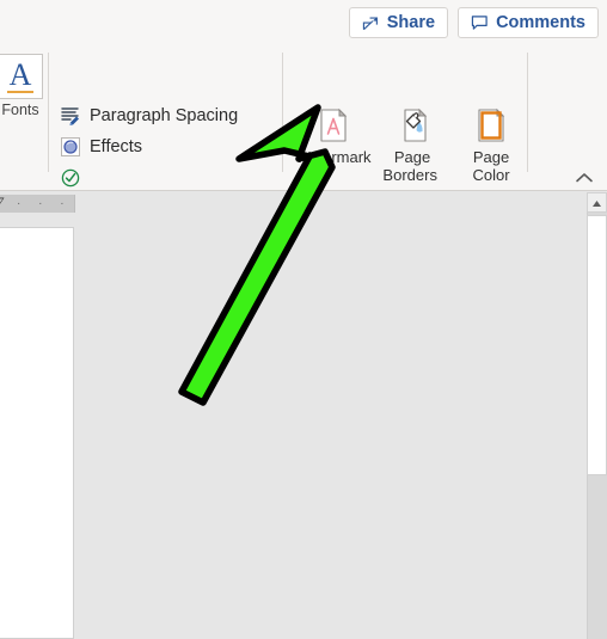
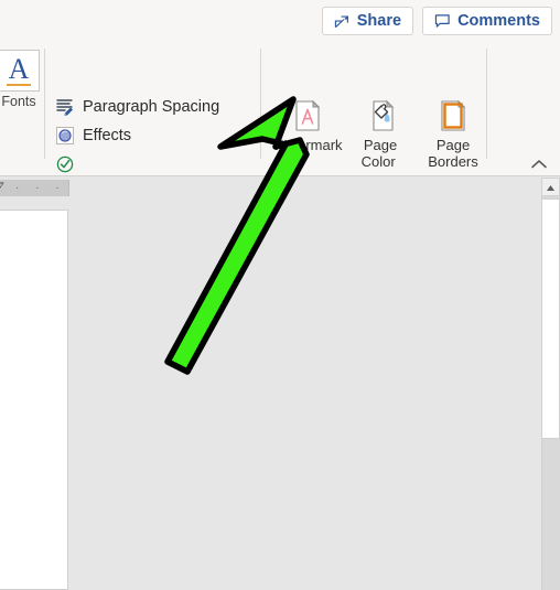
  Share
  Comments
  A
  Fonts
  Paragraph Spacing
  Effects
  Page
- Borders
+ Color
  Page
- Color
+ Borders
  7
  · · ·
